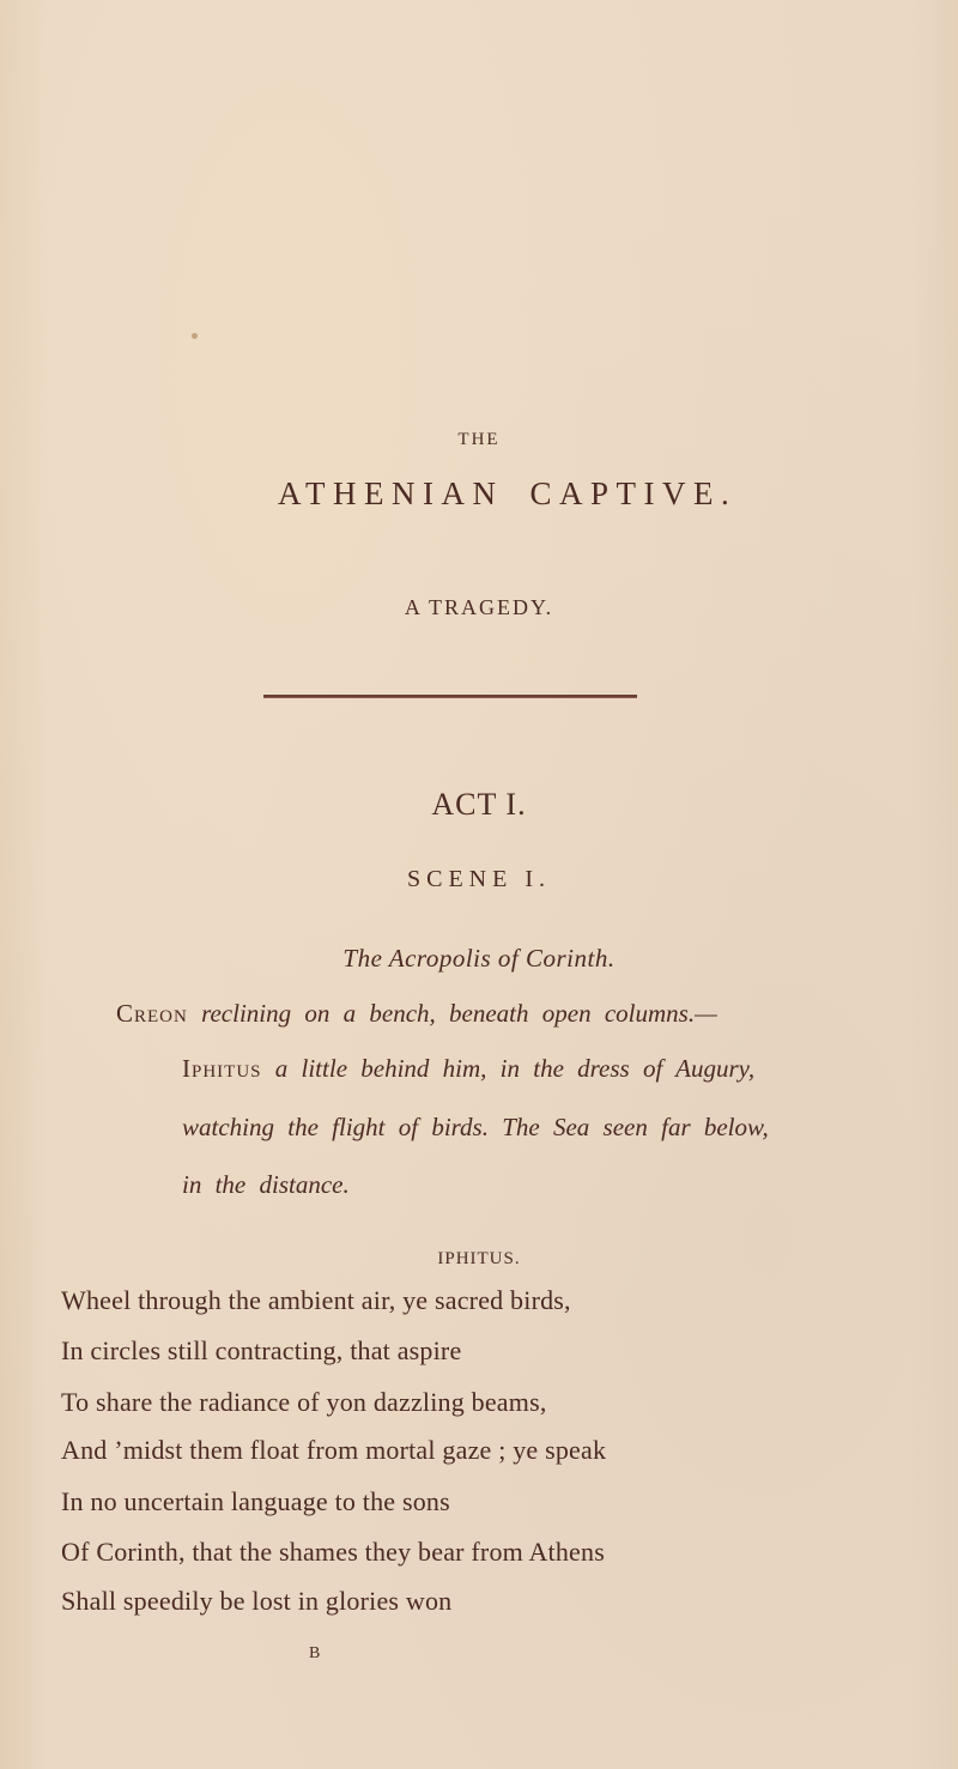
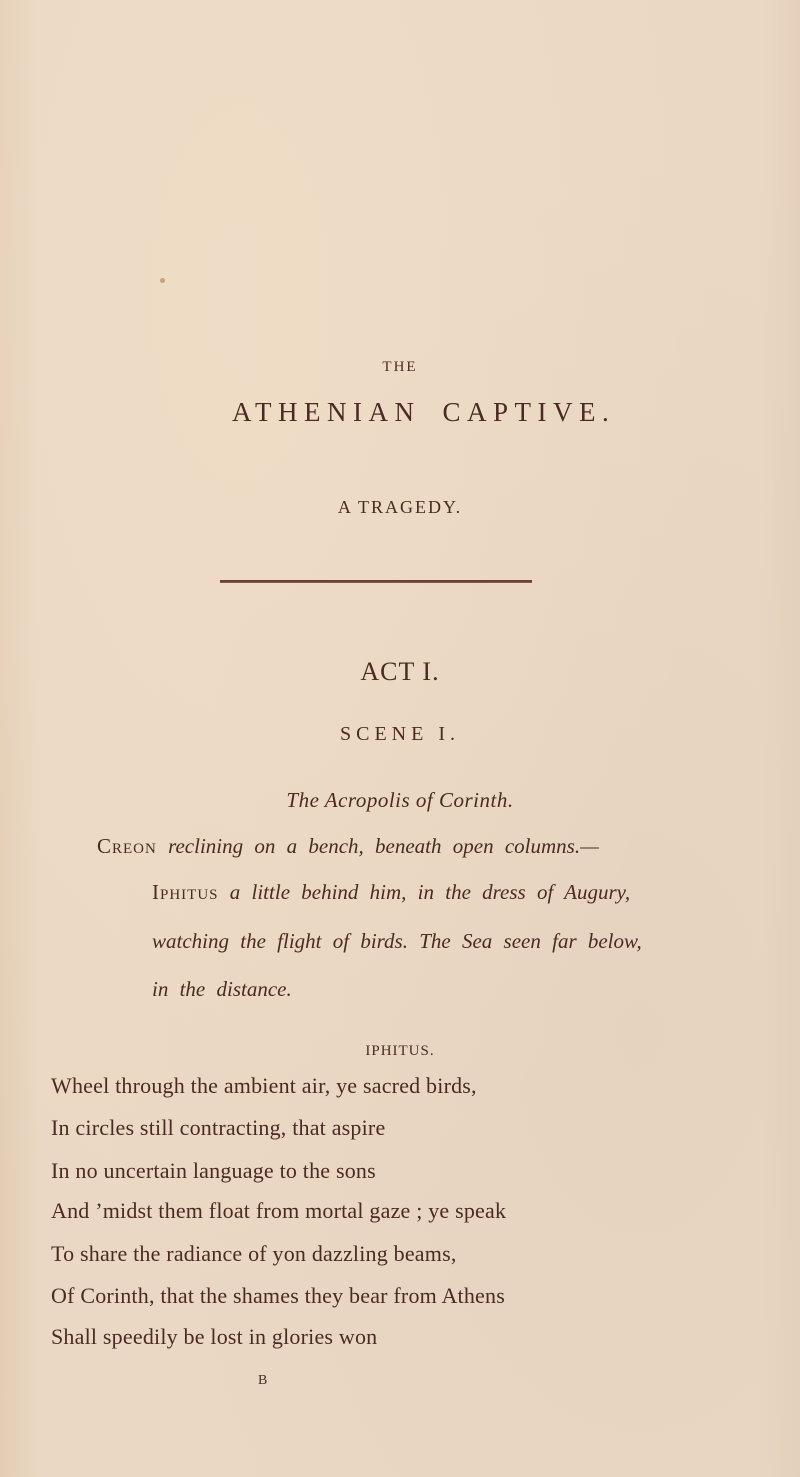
  THE
  ATHENIAN CAPTIVE.
  A TRAGEDY.
  ACT I.
  SCENE I.
  The Acropolis of Corinth.
  Creon reclining on a bench, beneath open columns.—
  Iphitus a little behind him, in the dress of Augury,
  watching the flight of birds. The Sea seen far below,
  in the distance.
  IPHITUS.
  Wheel through the ambient air, ye sacred birds,
  In circles still contracting, that aspire
- To share the radiance of yon dazzling beams,
+ In no uncertain language to the sons
  And ’midst them float from mortal gaze ; ye speak
- In no uncertain language to the sons
+ To share the radiance of yon dazzling beams,
  Of Corinth, that the shames they bear from Athens
  Shall speedily be lost in glories won
  B
